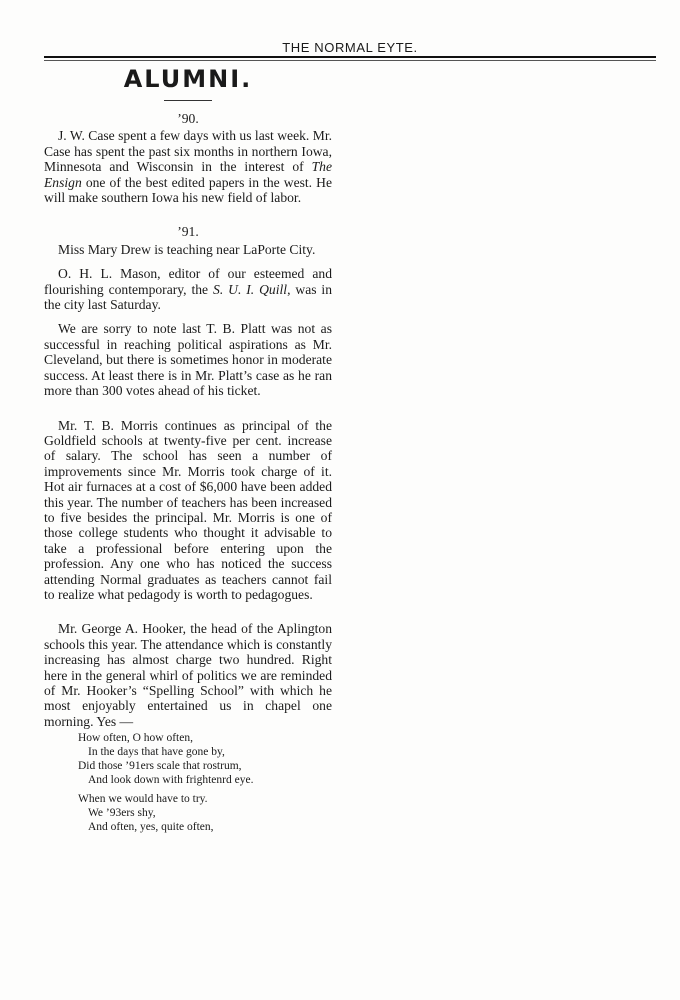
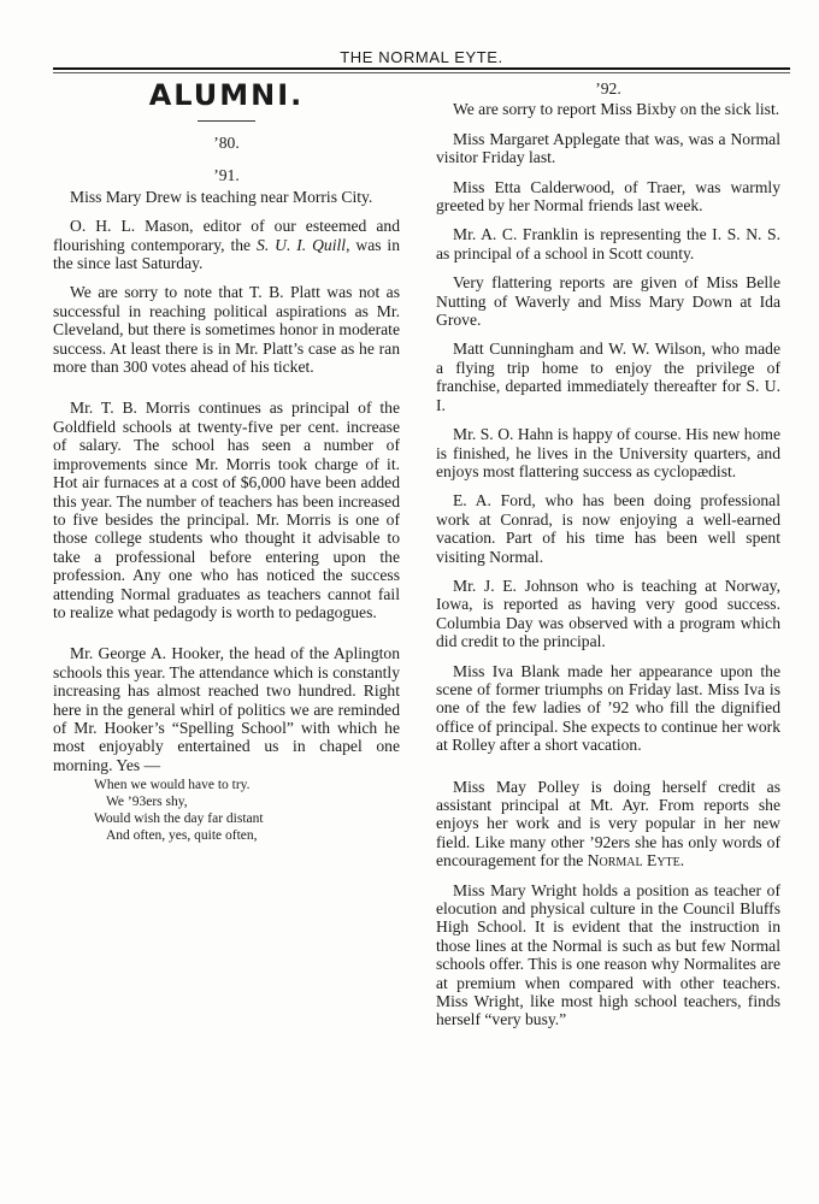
  THE NORMAL EYTE.
  ALUMNI.
- ’90.
+ ’80.
- J. W. Case spent a few days with us last week. Mr. Case has spent the past six months in northern Iowa, Minnesota and Wisconsin in the interest of The Ensign one of the best edited papers in the west. He will make southern Iowa his new field of labor.
  ’91.
- Miss Mary Drew is teaching near LaPorte City.
+ Miss Mary Drew is teaching near Morris City.
- O. H. L. Mason, editor of our esteemed and flourishing contemporary, the S. U. I. Quill, was in the city last Saturday.
+ O. H. L. Mason, editor of our esteemed and flourishing contemporary, the S. U. I. Quill, was in the since last Saturday.
- We are sorry to note last T. B. Platt was not as successful in reaching political aspirations as Mr. Cleveland, but there is sometimes honor in moderate success. At least there is in Mr. Platt’s case as he ran more than 300 votes ahead of his ticket.
+ We are sorry to note that T. B. Platt was not as successful in reaching political aspirations as Mr. Cleveland, but there is sometimes honor in moderate success. At least there is in Mr. Platt’s case as he ran more than 300 votes ahead of his ticket.
  Mr. T. B. Morris continues as principal of the Goldfield schools at twenty-five per cent. increase of salary. The school has seen a number of improvements since Mr. Morris took charge of it. Hot air furnaces at a cost of $6,000 have been added this year. The number of teachers has been increased to five besides the principal. Mr. Morris is one of those college students who thought it advisable to take a professional before entering upon the profession. Any one who has noticed the success attending Normal graduates as teachers cannot fail to realize what pedagody is worth to pedagogues.
- Mr. George A. Hooker, the head of the Aplington schools this year. The attendance which is constantly increasing has almost charge two hundred. Right here in the general whirl of politics we are reminded of Mr. Hooker’s “Spelling School” with which he most enjoyably entertained us in chapel one morning. Yes —
+ Mr. George A. Hooker, the head of the Aplington schools this year. The attendance which is constantly increasing has almost reached two hundred. Right here in the general whirl of politics we are reminded of Mr. Hooker’s “Spelling School” with which he most enjoyably entertained us in chapel one morning. Yes —
- How often, O how often,
- In the days that have gone by,
- Did those ’91ers scale that rostrum,
- And look down with frightenrd eye.
  When we would have to try.
  We ’93ers shy,
+ Would wish the day far distant
  And often, yes, quite often,
+ ’92.
+ We are sorry to report Miss Bixby on the sick list.
+ Miss Margaret Applegate that was, was a Normal visitor Friday last.
+ Miss Etta Calderwood, of Traer, was warmly greeted by her Normal friends last week.
+ Mr. A. C. Franklin is representing the I. S. N. S. as principal of a school in Scott county.
+ Very flattering reports are given of Miss Belle Nutting of Waverly and Miss Mary Down at Ida Grove.
+ Matt Cunningham and W. W. Wilson, who made a flying trip home to enjoy the privilege of franchise, departed immediately thereafter for S. U. I.
+ Mr. S. O. Hahn is happy of course. His new home is finished, he lives in the University quarters, and enjoys most flattering success as cyclopædist.
+ E. A. Ford, who has been doing professional work at Conrad, is now enjoying a well-earned vacation. Part of his time has been well spent visiting Normal.
+ Mr. J. E. Johnson who is teaching at Norway, Iowa, is reported as having very good success. Columbia Day was observed with a program which did credit to the principal.
+ Miss Iva Blank made her appearance upon the scene of former triumphs on Friday last. Miss Iva is one of the few ladies of ’92 who fill the dignified office of principal. She expects to continue her work at Rolley after a short vacation.
+ Miss May Polley is doing herself credit as assistant principal at Mt. Ayr. From reports she enjoys her work and is very popular in her new field. Like many other ’92ers she has only words of encouragement for the Normal Eyte.
+ Miss Mary Wright holds a position as teacher of elocution and physical culture in the Council Bluffs High School. It is evident that the instruction in those lines at the Normal is such as but few Normal schools offer. This is one reason why Normalites are at premium when compared with other teachers. Miss Wright, like most high school teachers, finds herself “very busy.”
